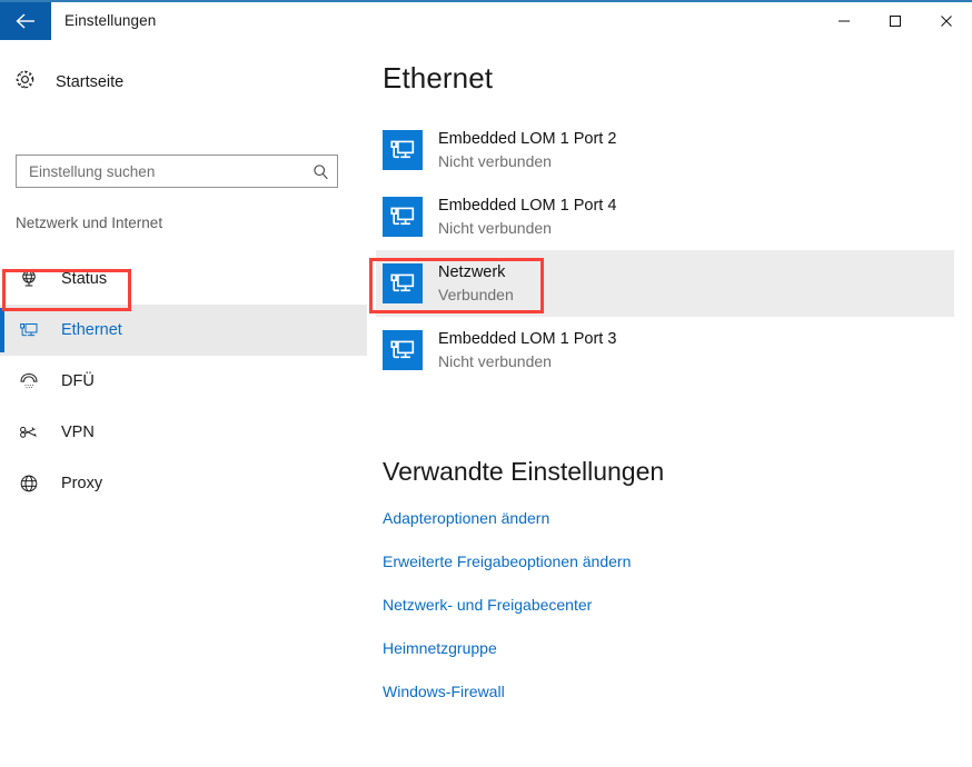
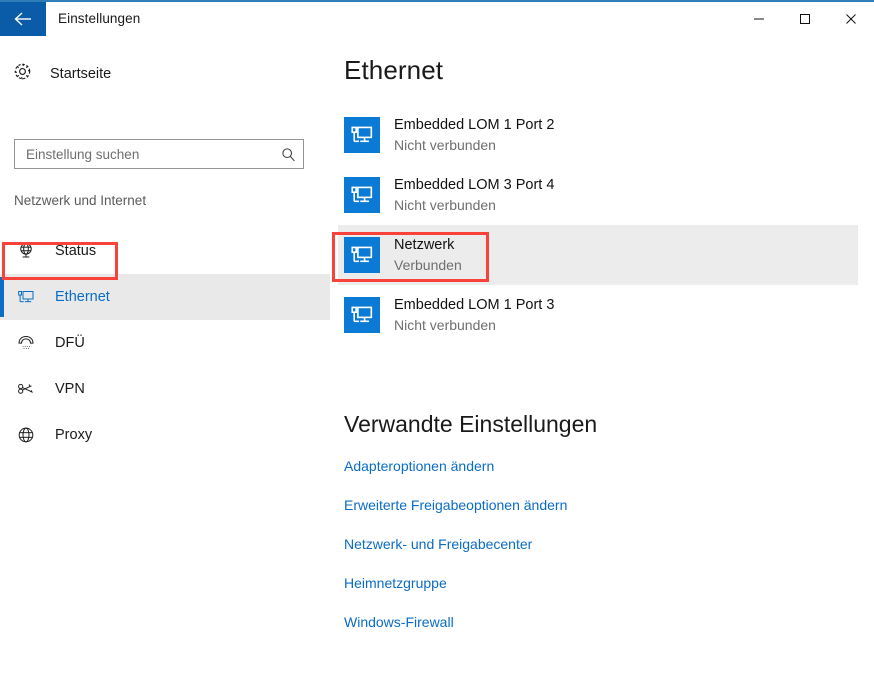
  Einstellungen
  Startseite
  Einstellung suchen
  Netzwerk und Internet
  Status
  Ethernet
  DFÜ
  VPN
  Proxy
  Ethernet
  Embedded LOM 1 Port 2
  Nicht verbunden
- Embedded LOM 1 Port 4
+ Embedded LOM 3 Port 4
  Nicht verbunden
  Netzwerk
  Verbunden
  Embedded LOM 1 Port 3
  Nicht verbunden
  Verwandte Einstellungen
  Adapteroptionen ändern
  Erweiterte Freigabeoptionen ändern
  Netzwerk- und Freigabecenter
  Heimnetzgruppe
  Windows-Firewall
